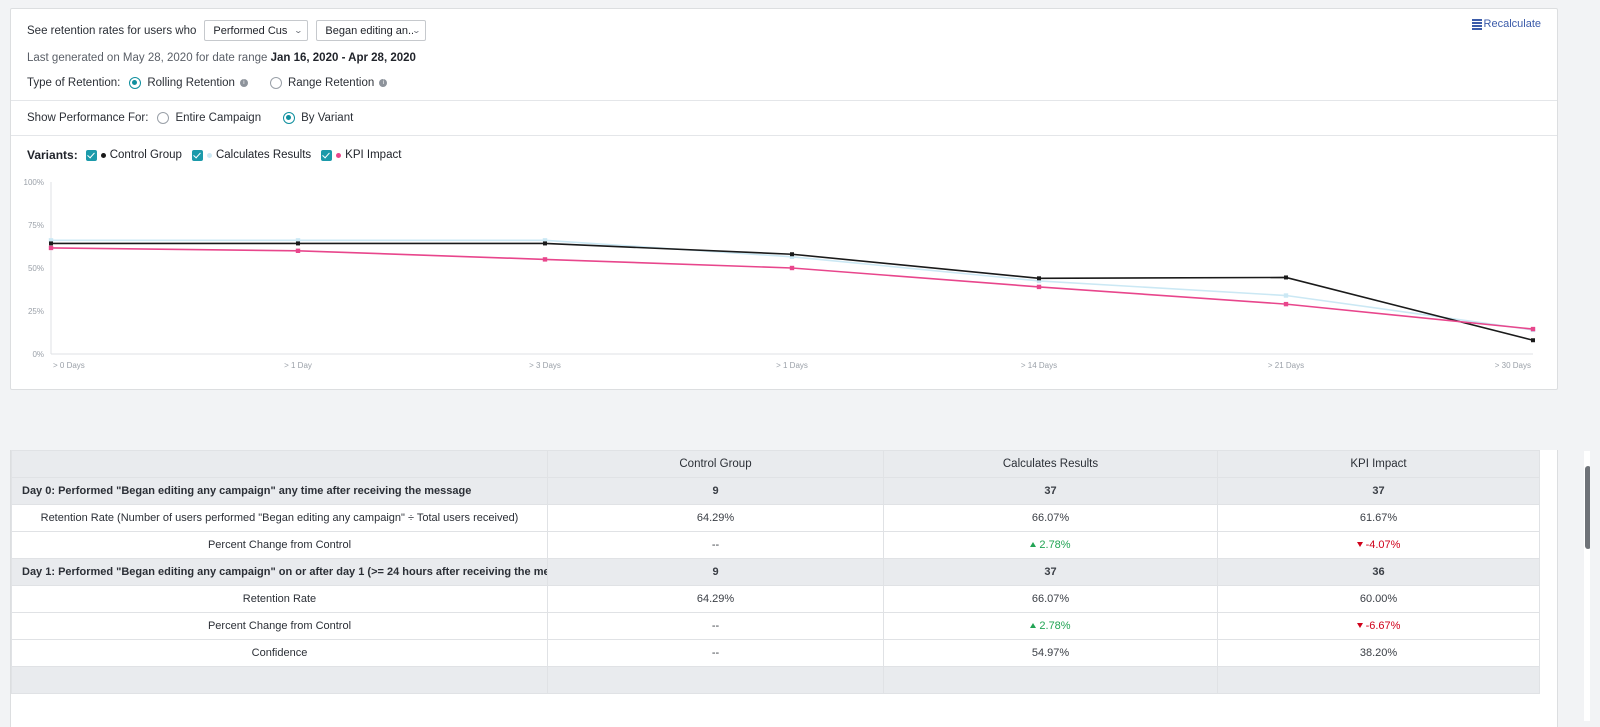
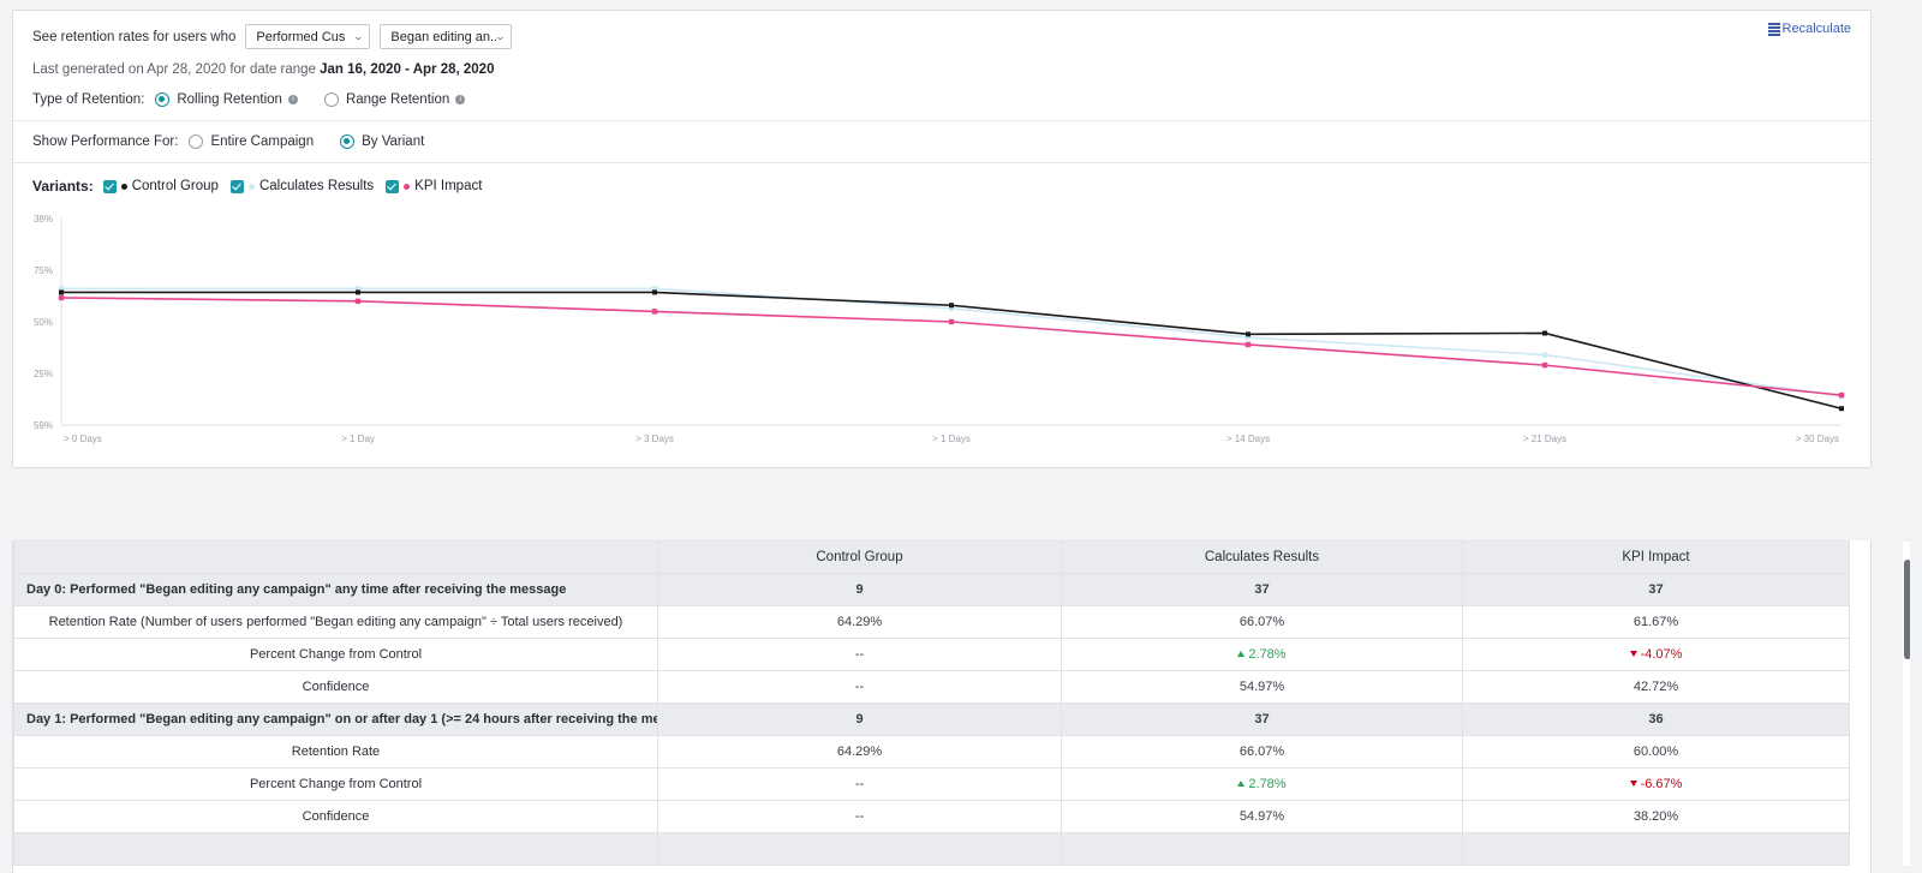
  Recalculate
  See retention rates for users who
  Performed Cus
  ⌄
  Began editing an..
  ⌄
- Last generated on May 28, 2020 for date range Jan 16, 2020 - Apr 28, 2020
+ Last generated on Apr 28, 2020 for date range Jan 16, 2020 - Apr 28, 2020
  Type of Retention:
  Rolling Retention
  Range Retention
  Show Performance For:
  Entire Campaign
  By Variant
  Variants:
  Control Group
  Calculates Results
  KPI Impact
- 100%
+ 38%
  75%
  50%
  25%
- 0%
+ 59%
  > 0 Days
  > 1 Day
  > 3 Days
  > 1 Days
  > 14 Days
  > 21 Days
  > 30 Days
  	Control Group	Calculates Results	KPI Impact
  Day 0: Performed "Began editing any campaign" any time after receiving the message	9	37	37
  Retention Rate (Number of users performed "Began editing any campaign" ÷ Total users received)	64.29%	66.07%	61.67%
  Percent Change from Control	--	2.78%	-4.07%
+ Confidence	--	54.97%	42.72%
  Day 1: Performed "Began editing any campaign" on or after day 1 (>= 24 hours after receiving the me	9	37	36
  Retention Rate	64.29%	66.07%	60.00%
  Percent Change from Control	--	2.78%	-6.67%
  Confidence	--	54.97%	38.20%
